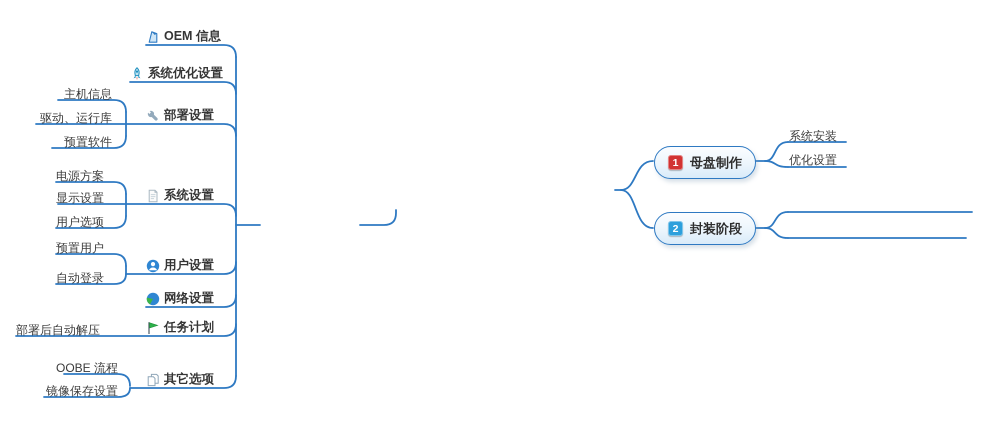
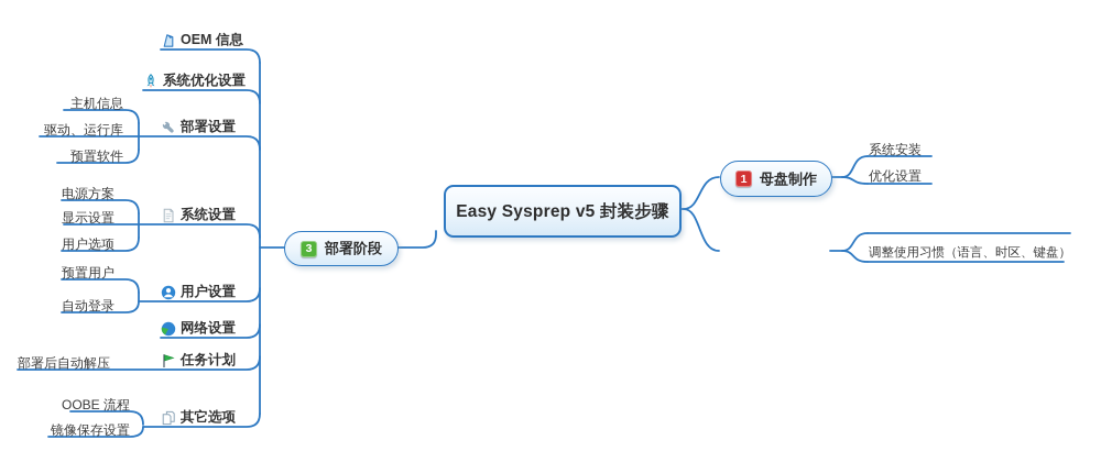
+ Easy Sysprep v5 封装步骤
+ 3
+ 部署阶段
  1
  母盘制作
- 2
- 封装阶段
  系统安装
  优化设置
+ 调整使用习惯（语言、时区、键盘）
  OEM 信息
  系统优化设置
  部署设置
  系统设置
  用户设置
  网络设置
  任务计划
  其它选项
  主机信息
  驱动、运行库
  预置软件
  电源方案
  显示设置
  用户选项
  预置用户
  自动登录
  部署后自动解压
  OOBE 流程
  镜像保存设置
